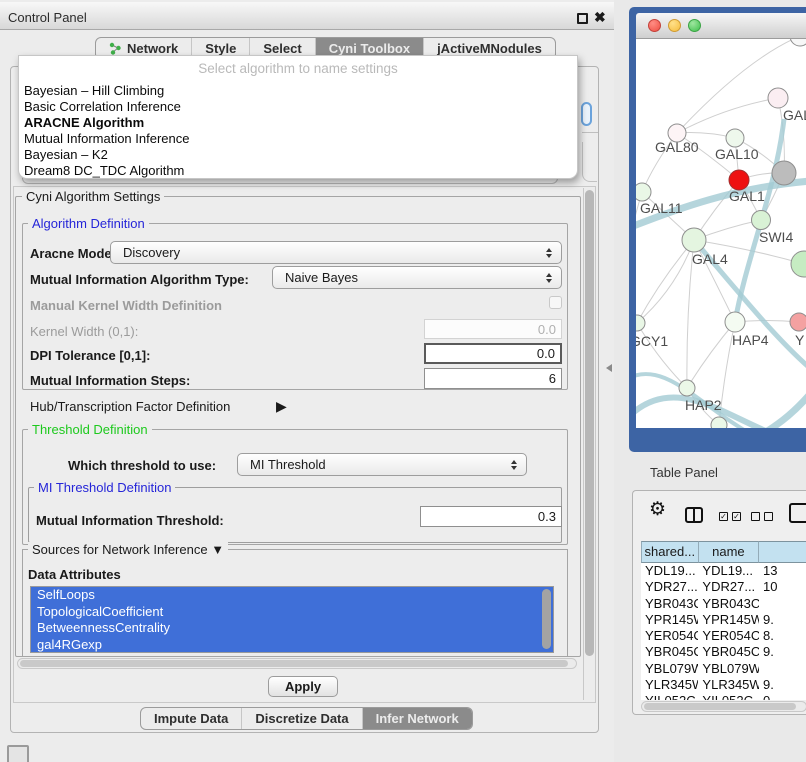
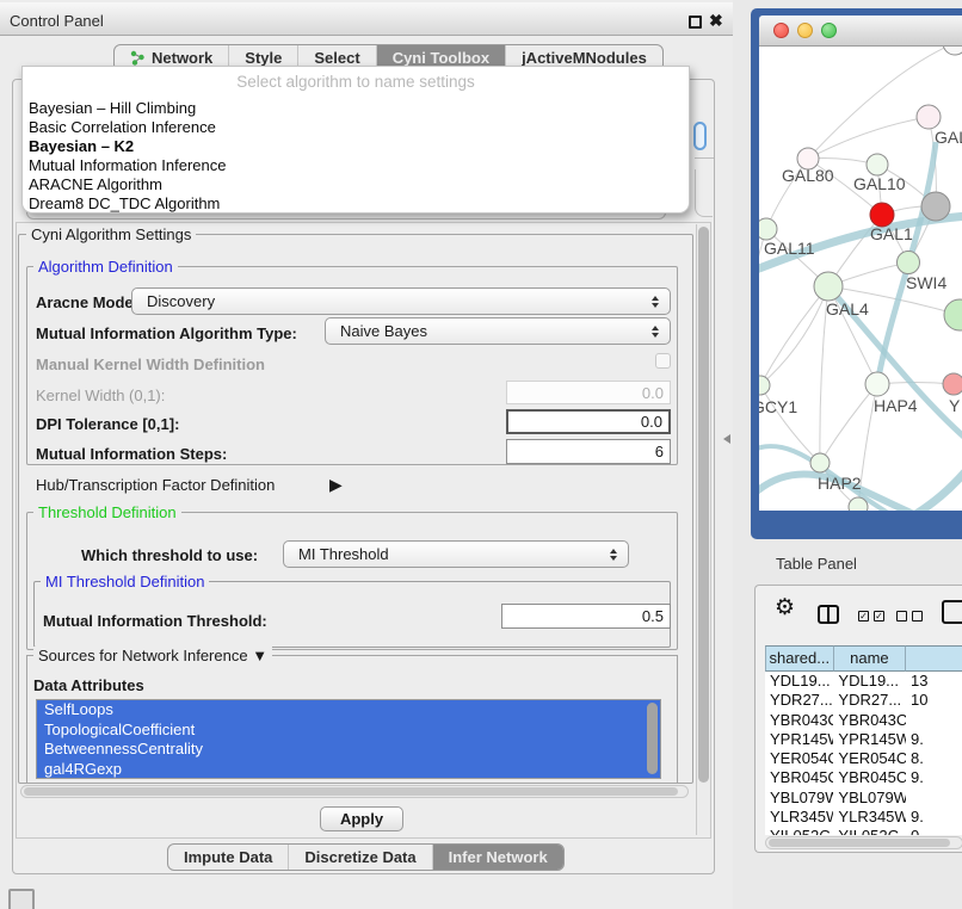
  Control Panel
  ✖
  Network
  Style
  Select
  Cyni Toolbox
  jActiveMNodules
  Cyni Algorithm Settings
  Algorithm Definition
  Aracne Mode
  Discovery
  Mutual Information Algorithm Type:
  Naive Bayes
  Manual Kernel Width Definition
  Kernel Width (0,1):
  0.0
  DPI Tolerance [0,1]:
  0.0
  Mutual Information Steps:
  6
  Hub/Transcription Factor Definition
  ▶
  Threshold Definition
  Which threshold to use:
  MI Threshold
  MI Threshold Definition
  Mutual Information Threshold:
- 0.3
+ 0.5
  Sources for Network Inference ▼
  Data Attributes
  SelfLoops
  TopologicalCoefficient
  BetweennessCentrality
  gal4RGexp
  Apply
  Impute Data
  Discretize Data
  Infer Network
  Select algorithm to name settings
  Bayesian – Hill Climbing
  Basic Correlation Inference
- ARACNE Algorithm
+ Bayesian – K2
  Mutual Information Inference
- Bayesian – K2
+ ARACNE Algorithm
  Dream8 DC_TDC Algorithm
  GAL80
  GAL10
  GAL1
  GAL11
  SWI4
  GAL4
  HAP4
  Y
  GCY1
  HAP2
  Table Panel
  ⚙
  ✓
  ✓
  shared...
  name
  YDL19...
  YDL19...
  13
  YDR27...
  YDR27...
  10
  YBR043C
  YBR043C
  YPR145
  YPR145W
  9.
  YER054C
  YER054C
  8.
  YBR045C
  YBR045C
  9.
  YBL079W
  YBL079W
  YLR345W
  YLR345W
  9.
